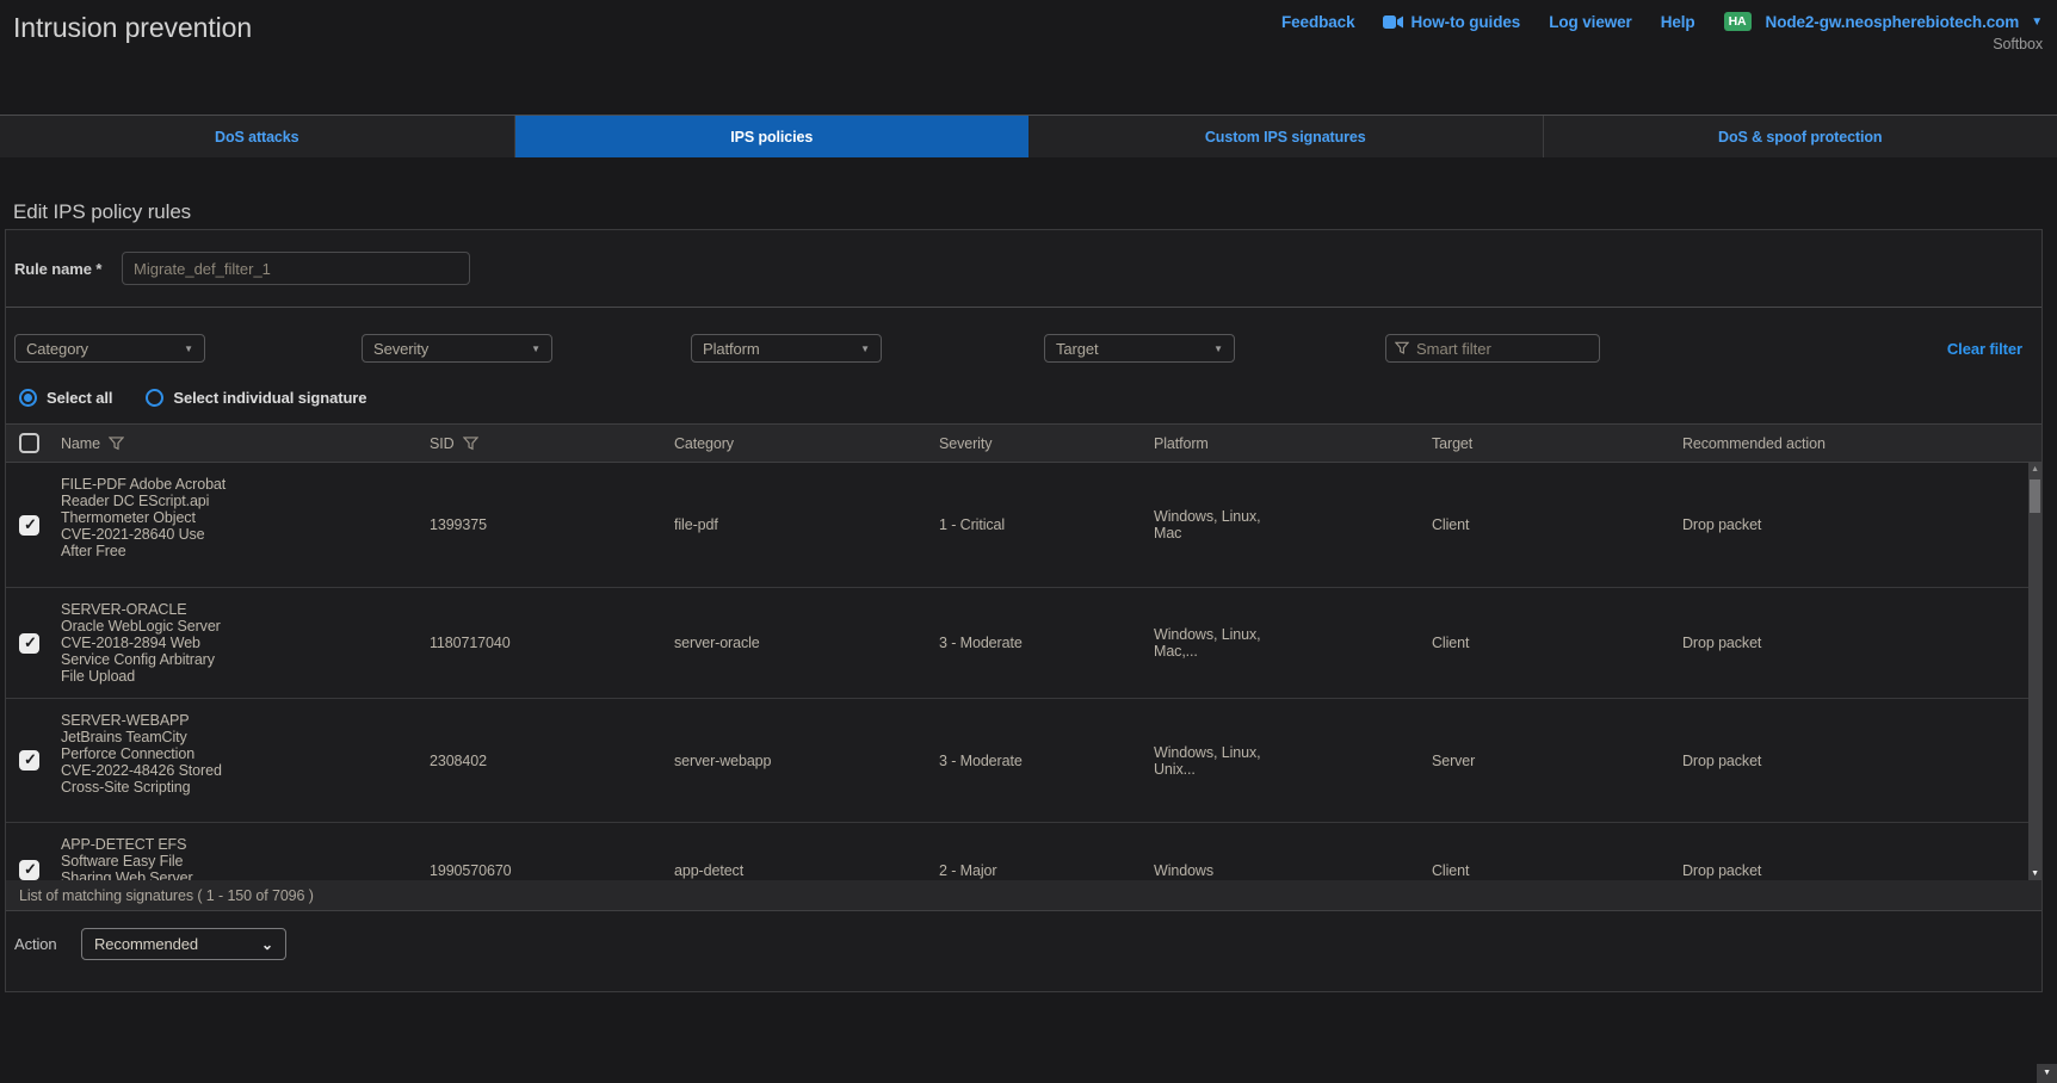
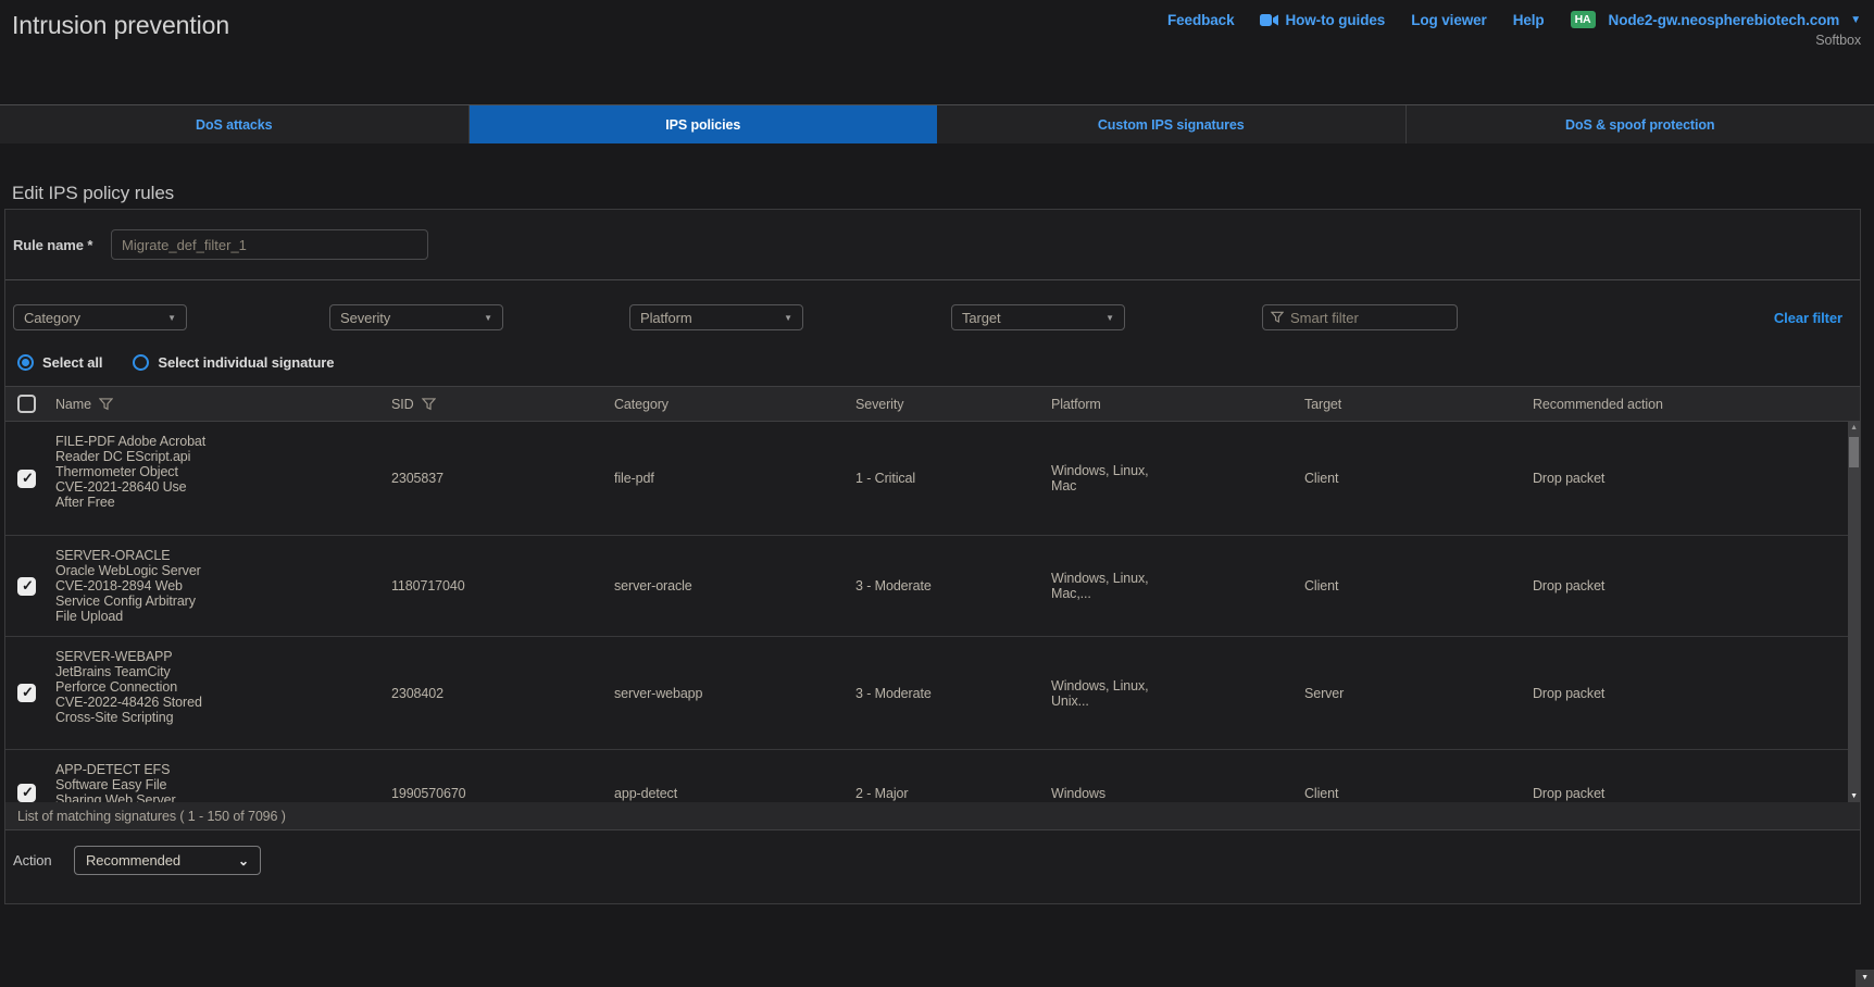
  Intrusion prevention
  Feedback
  How-to guides
  Log viewer
  Help
  HA
  Node2-gw.neospherebiotech.com
  ▼
  Softbox
  DoS attacks
  IPS policies
  Custom IPS signatures
  DoS & spoof protection
  Edit IPS policy rules
  Rule name *
  Migrate_def_filter_1
  Category
  ▼
  Severity
  ▼
  Platform
  ▼
  Target
  ▼
  Smart filter
  Clear filter
  Select all
  Select individual signature
  Name
  SID
  Category
  Severity
  Platform
  Target
  Recommended action
  FILE-PDF Adobe Acrobat Reader DC EScript.api Thermometer Object CVE-2021-28640 Use After Free
- 1399375
+ 2305837
  file-pdf
  1 - Critical
  Windows, Linux, Mac
  Client
  Drop packet
  SERVER-ORACLE Oracle WebLogic Server CVE-2018-2894 Web Service Config Arbitrary File Upload
  1180717040
  server-oracle
  3 - Moderate
  Windows, Linux, Mac,...
  Client
  Drop packet
  SERVER-WEBAPP JetBrains TeamCity Perforce Connection CVE-2022-48426 Stored Cross-Site Scripting
  2308402
  server-webapp
  3 - Moderate
  Windows, Linux, Unix...
  Server
  Drop packet
  APP-DETECT EFS Software Easy File Sharing Web Server
  1990570670
  app-detect
  2 - Major
  Windows
  Client
  Drop packet
  List of matching signatures ( 1 - 150 of 7096 )
  Action
  Recommended
  ⌄
